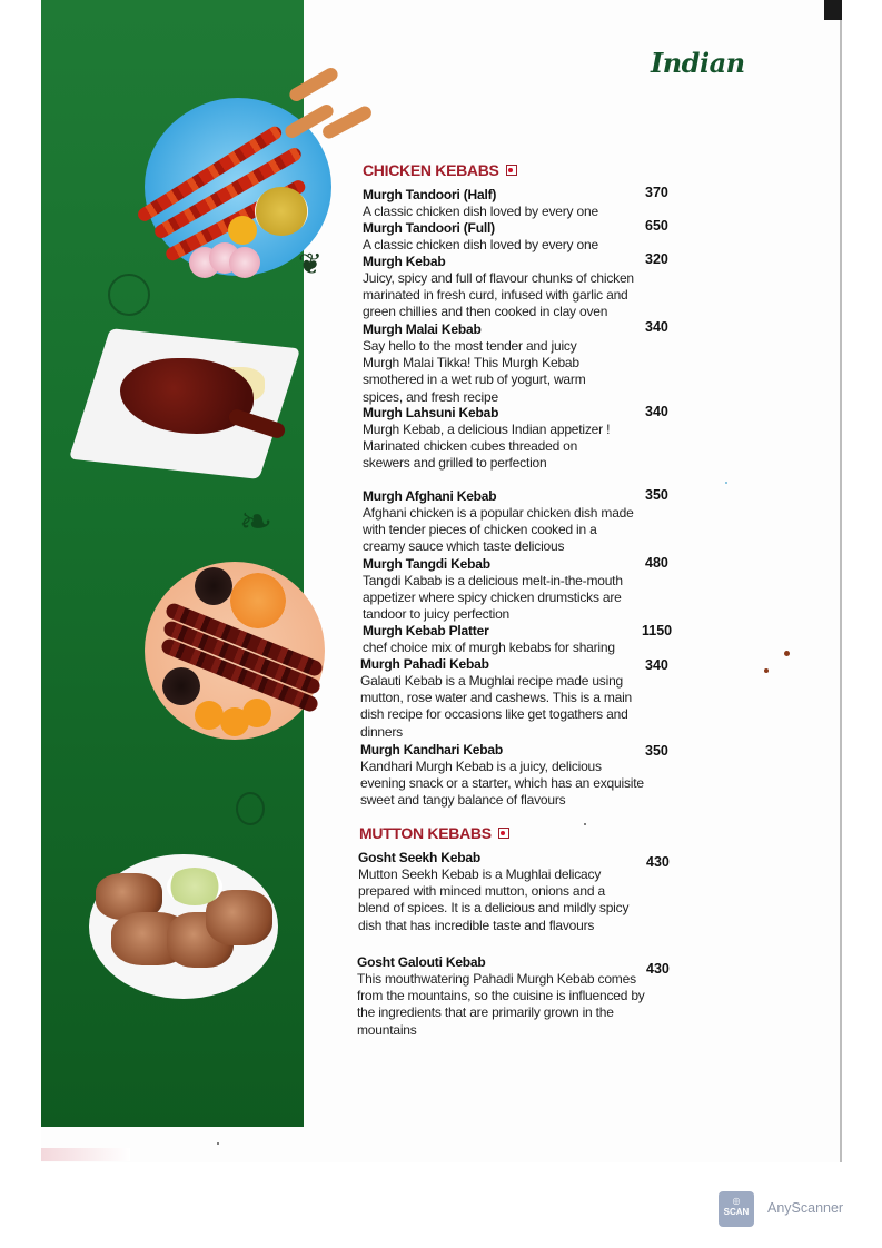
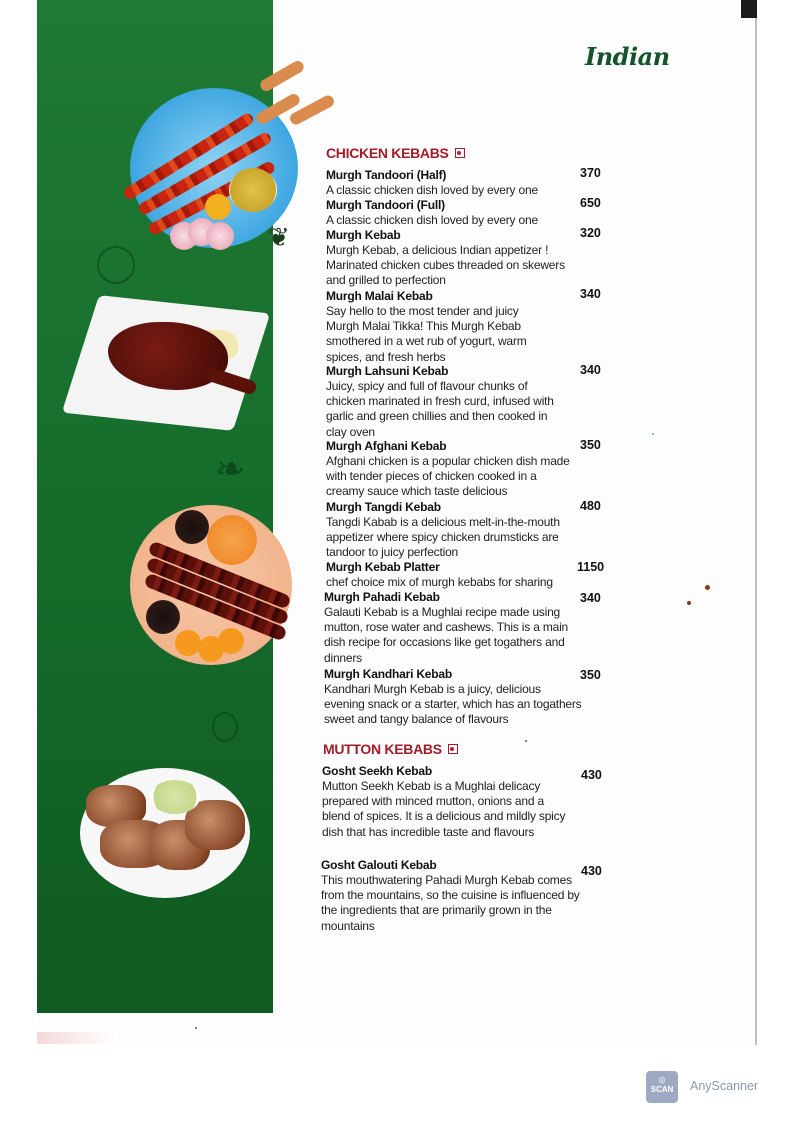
  ❦
  ❧
  Indian
  CHICKEN KEBABS
  Murgh Tandoori (Half)
  A classic chicken dish loved by every one
  370
  Murgh Tandoori (Full)
  A classic chicken dish loved by every one
  650
  Murgh Kebab
- Juicy, spicy and full of flavour chunks of chicken marinated in fresh curd, infused with garlic and green chillies and then cooked in clay oven
+ Murgh Kebab, a delicious Indian appetizer ! Marinated chicken cubes threaded on skewers and grilled to perfection
  320
  Murgh Malai Kebab
- Say hello to the most tender and juicy Murgh Malai Tikka! This Murgh Kebab smothered in a wet rub of yogurt, warm spices, and fresh recipe
+ Say hello to the most tender and juicy Murgh Malai Tikka! This Murgh Kebab smothered in a wet rub of yogurt, warm spices, and fresh herbs
  340
  Murgh Lahsuni Kebab
- Murgh Kebab, a delicious Indian appetizer ! Marinated chicken cubes threaded on skewers and grilled to perfection
+ Juicy, spicy and full of flavour chunks of chicken marinated in fresh curd, infused with garlic and green chillies and then cooked in clay oven
  340
  Murgh Afghani Kebab
  Afghani chicken is a popular chicken dish made with tender pieces of chicken cooked in a creamy sauce which taste delicious
  350
  Murgh Tangdi Kebab
  Tangdi Kabab is a delicious melt-in-the-mouth appetizer where spicy chicken drumsticks are tandoor to juicy perfection
  480
  Murgh Kebab Platter
  chef choice mix of murgh kebabs for sharing
  1150
  Murgh Pahadi Kebab
  Galauti Kebab is a Mughlai recipe made using mutton, rose water and cashews. This is a main dish recipe for occasions like get togathers and dinners
  340
  Murgh Kandhari Kebab
- Kandhari Murgh Kebab is a juicy, delicious evening snack or a starter, which has an exquisite sweet and tangy balance of flavours
+ Kandhari Murgh Kebab is a juicy, delicious evening snack or a starter, which has an togathers sweet and tangy balance of flavours
  350
  MUTTON KEBABS
  Gosht Seekh Kebab
  Mutton Seekh Kebab is a Mughlai delicacy prepared with minced mutton, onions and a blend of spices. It is a delicious and mildly spicy dish that has incredible taste and flavours
  430
  Gosht Galouti Kebab
  This mouthwatering Pahadi Murgh Kebab comes from the mountains, so the cuisine is influenced by the ingredients that are primarily grown in the mountains
  430
  ◎
  SCAN
  AnyScanner
